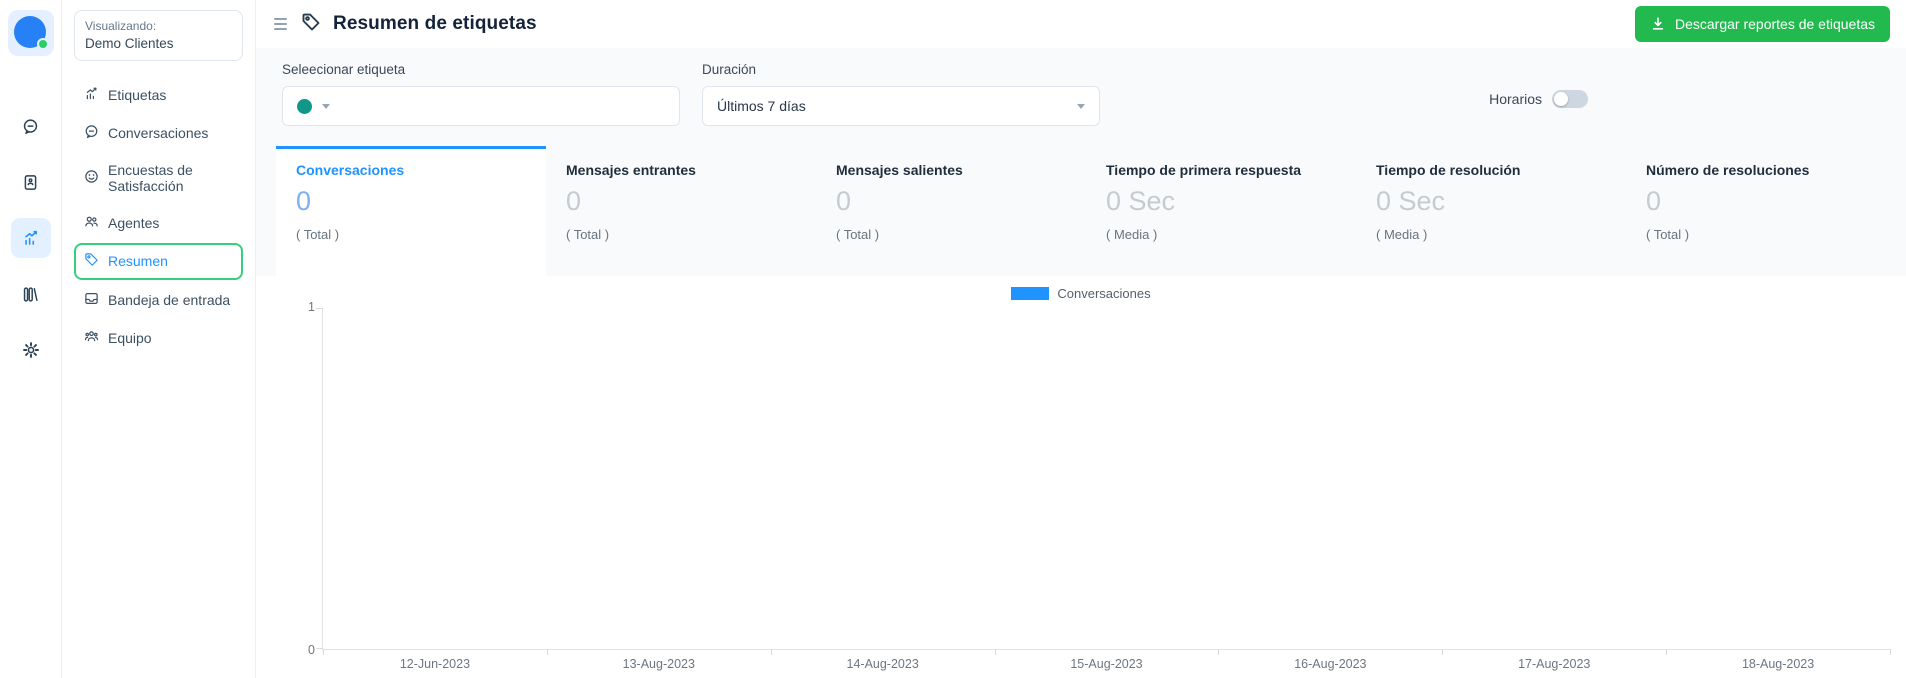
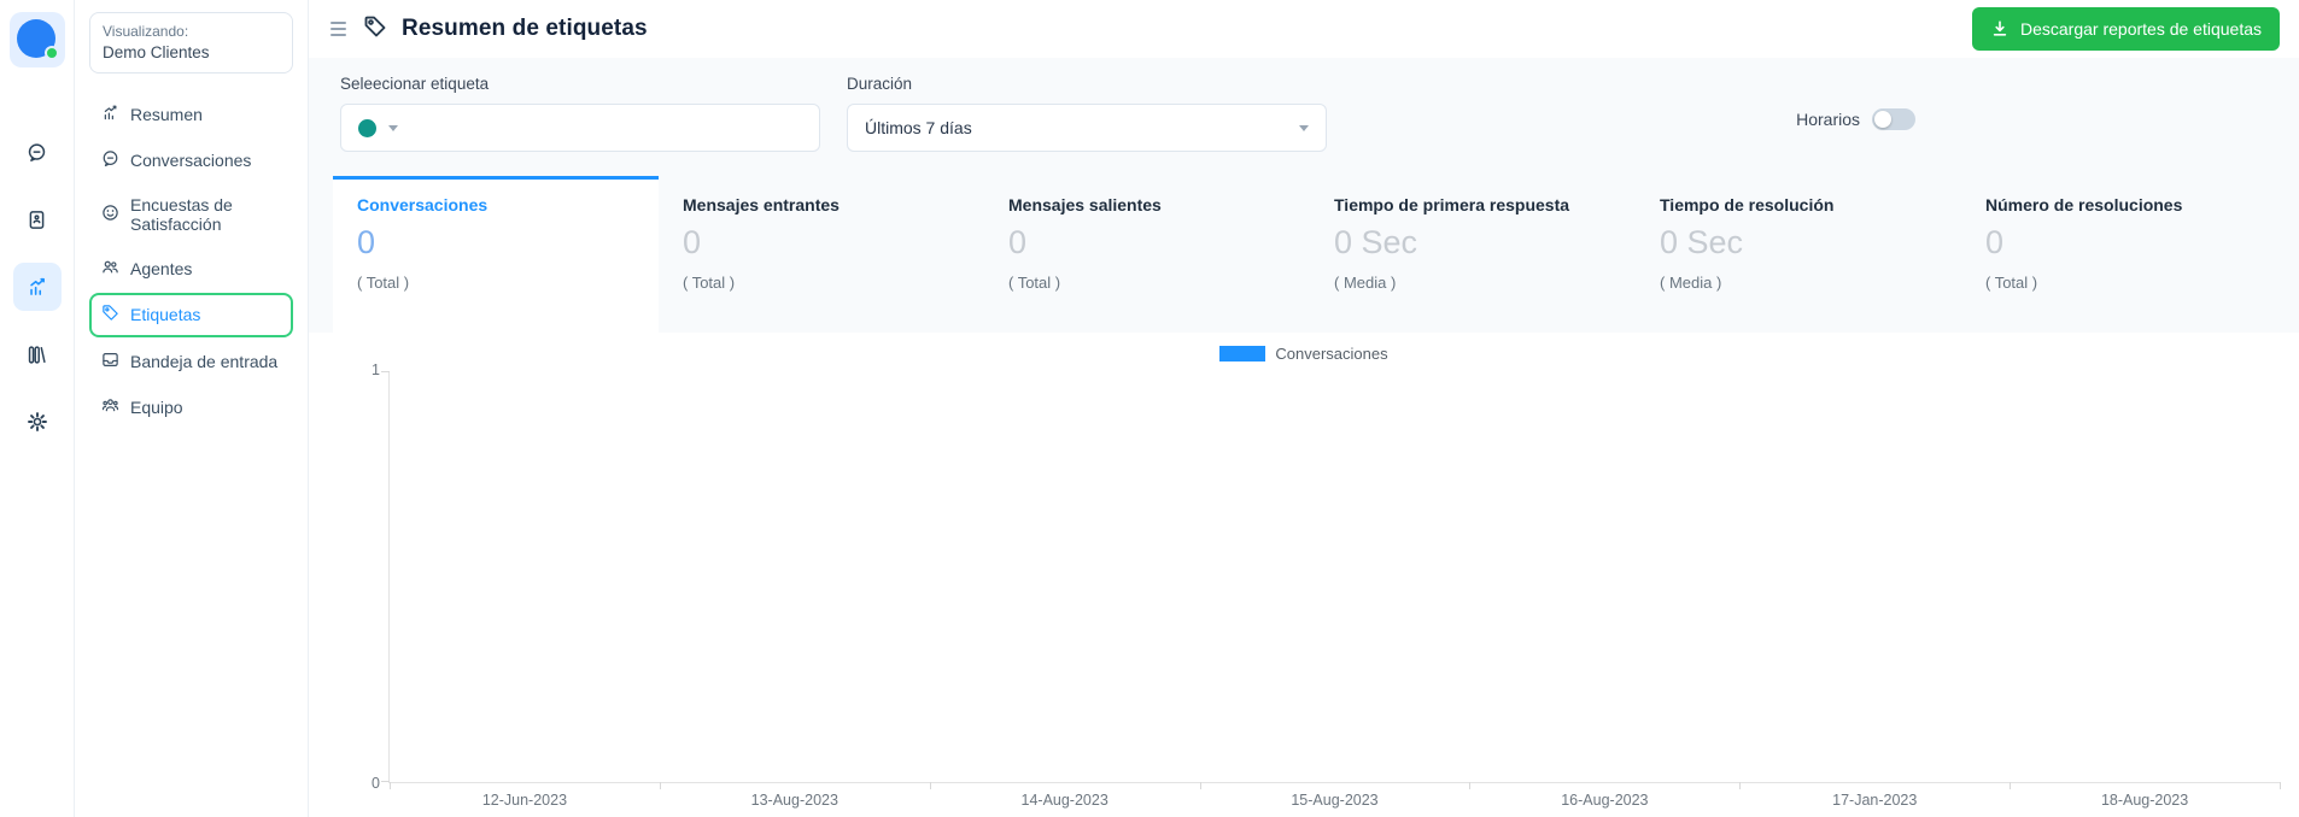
  Visualizando:
  Demo Clientes
- Etiquetas
+ Resumen
  Conversaciones
  Encuestas de Satisfacción
  Agentes
- Resumen
+ Etiquetas
  Bandeja de entrada
  Equipo
  Resumen de etiquetas
  Descargar reportes de etiquetas
  Seleecionar etiqueta
  Duración
  Últimos 7 días
  Horarios
  Conversaciones
  0
  ( Total )
  Mensajes entrantes
  0
  ( Total )
  Mensajes salientes
  0
  ( Total )
  Tiempo de primera respuesta
  0 Sec
  ( Media )
  Tiempo de resolución
  0 Sec
  ( Media )
  Número de resoluciones
  0
  ( Total )
  Conversaciones
  1
  0
  12-Jun-2023
  13-Aug-2023
  14-Aug-2023
  15-Aug-2023
  16-Aug-2023
- 17-Aug-2023
+ 17-Jan-2023
  18-Aug-2023
